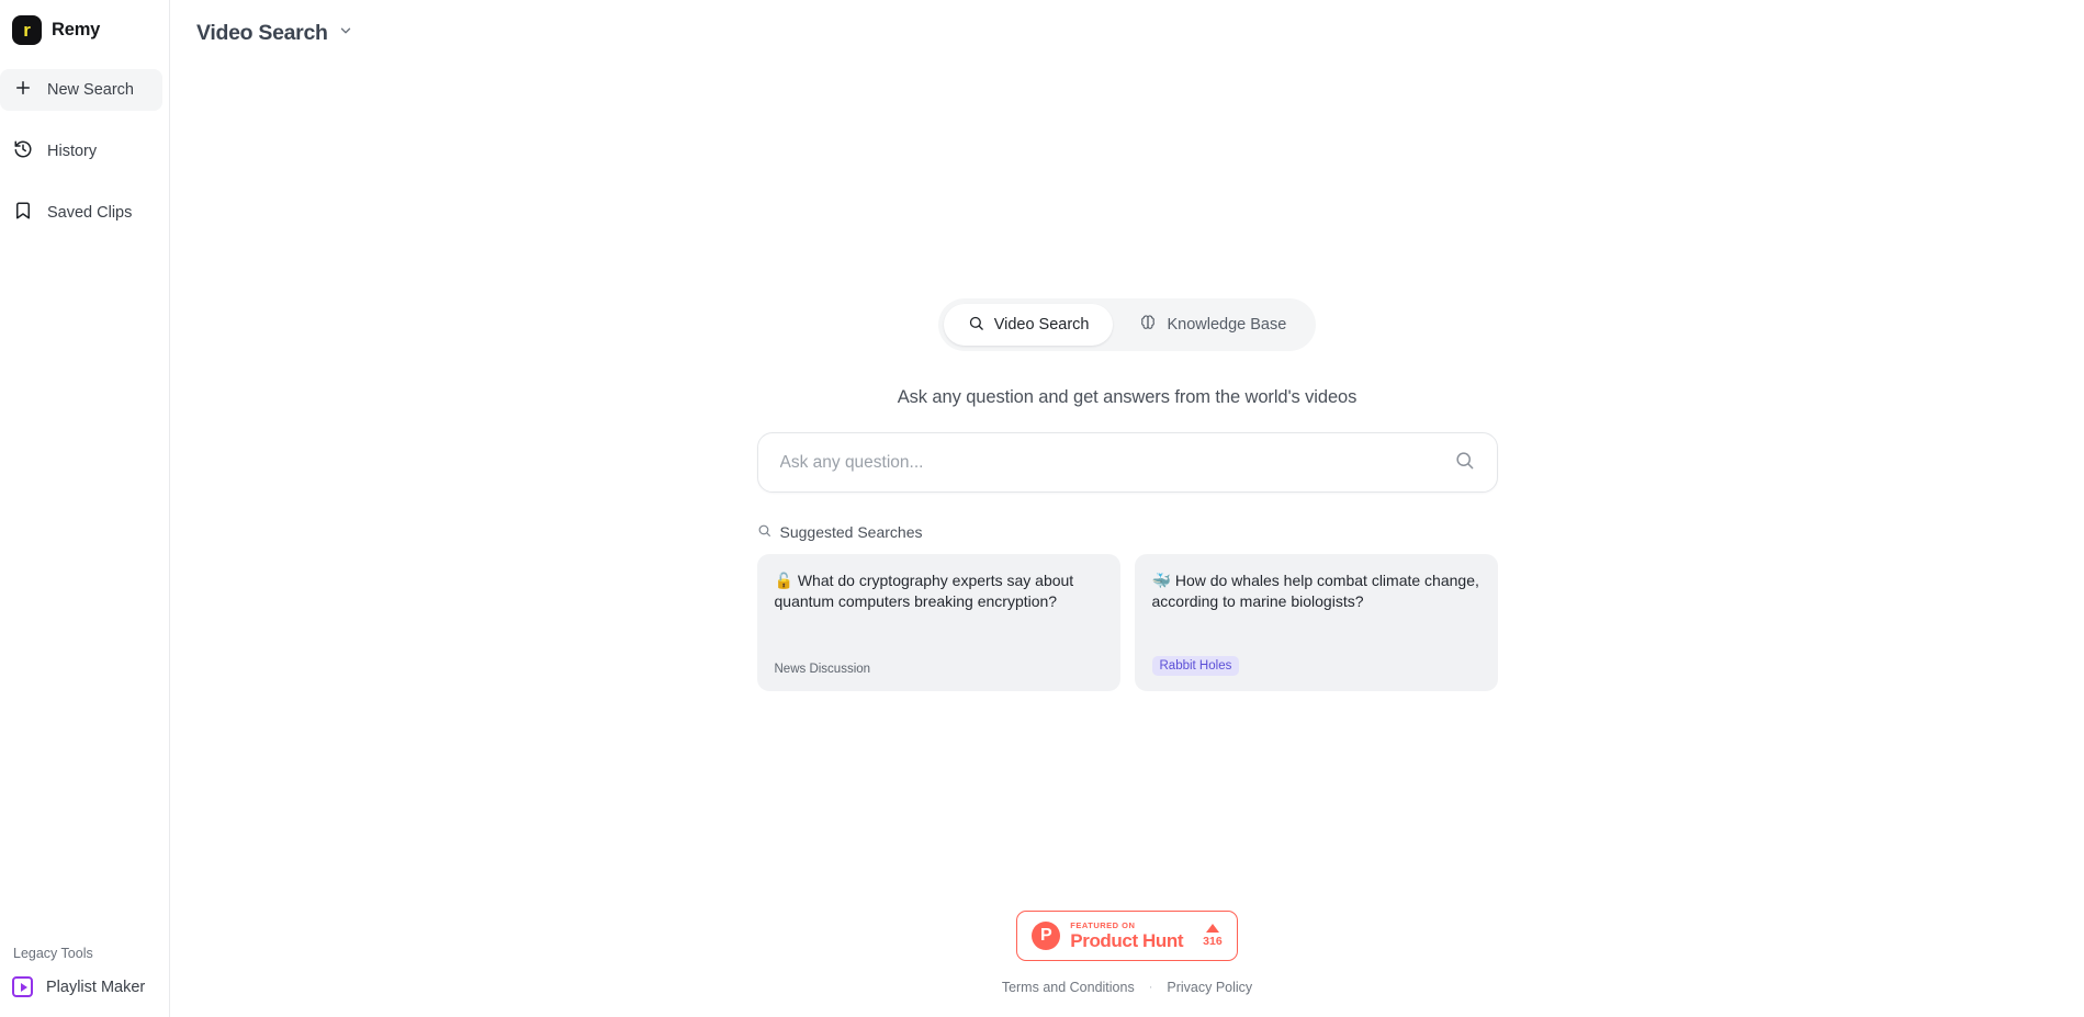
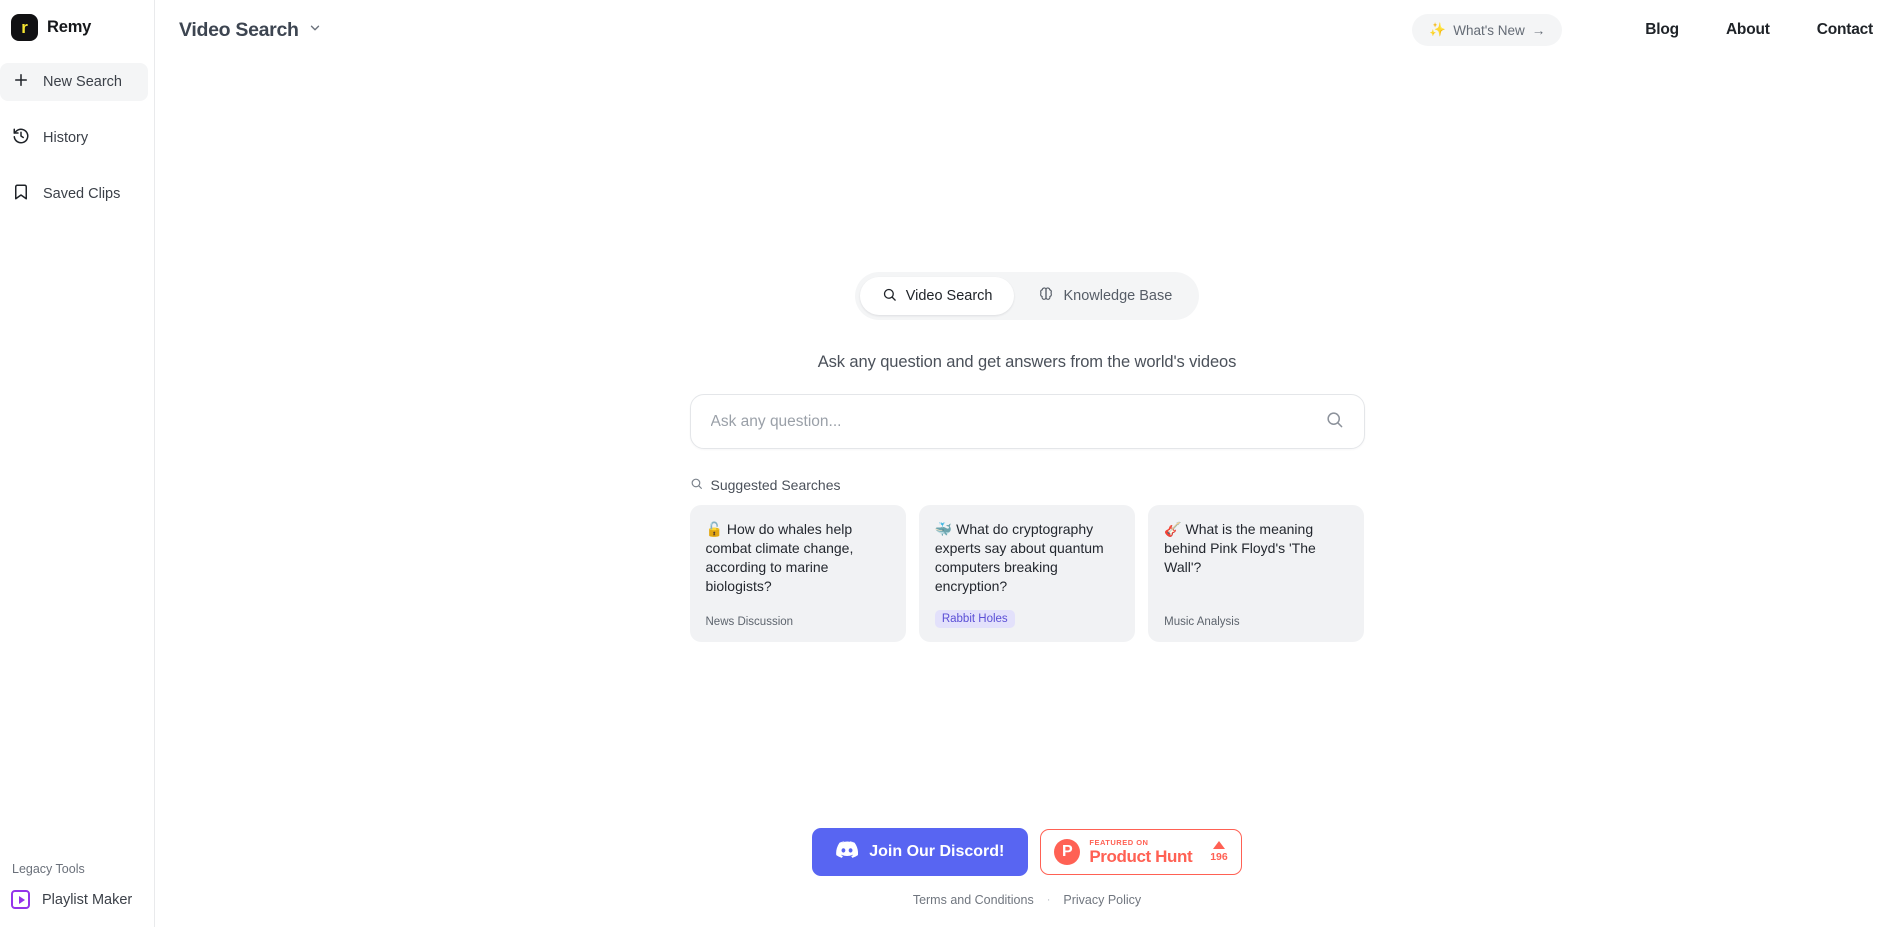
  r
  Remy
  New Search
  History
  Saved Clips
  Legacy Tools
  Playlist Maker
  Video Search
+ ✨
+ What's New
+ →
+ Blog
+ About
+ Contact
  Video Search
  Knowledge Base
  Ask any question and get answers from the world's videos
  Ask any question...
  Suggested Searches
- 🔓 What do cryptography experts say about quantum computers breaking encryption?
+ 🔓 How do whales help combat climate change, according to marine biologists?
  News Discussion
- 🐳 How do whales help combat climate change, according to marine biologists?
+ 🐳 What do cryptography experts say about quantum computers breaking encryption?
  Rabbit Holes
+ 🎸 What is the meaning behind Pink Floyd's 'The Wall'?
+ Music Analysis
+ Join Our Discord!
  P
  FEATURED ON
  Product Hunt
- 316
+ 196
  Terms and Conditions
  ·
  Privacy Policy
